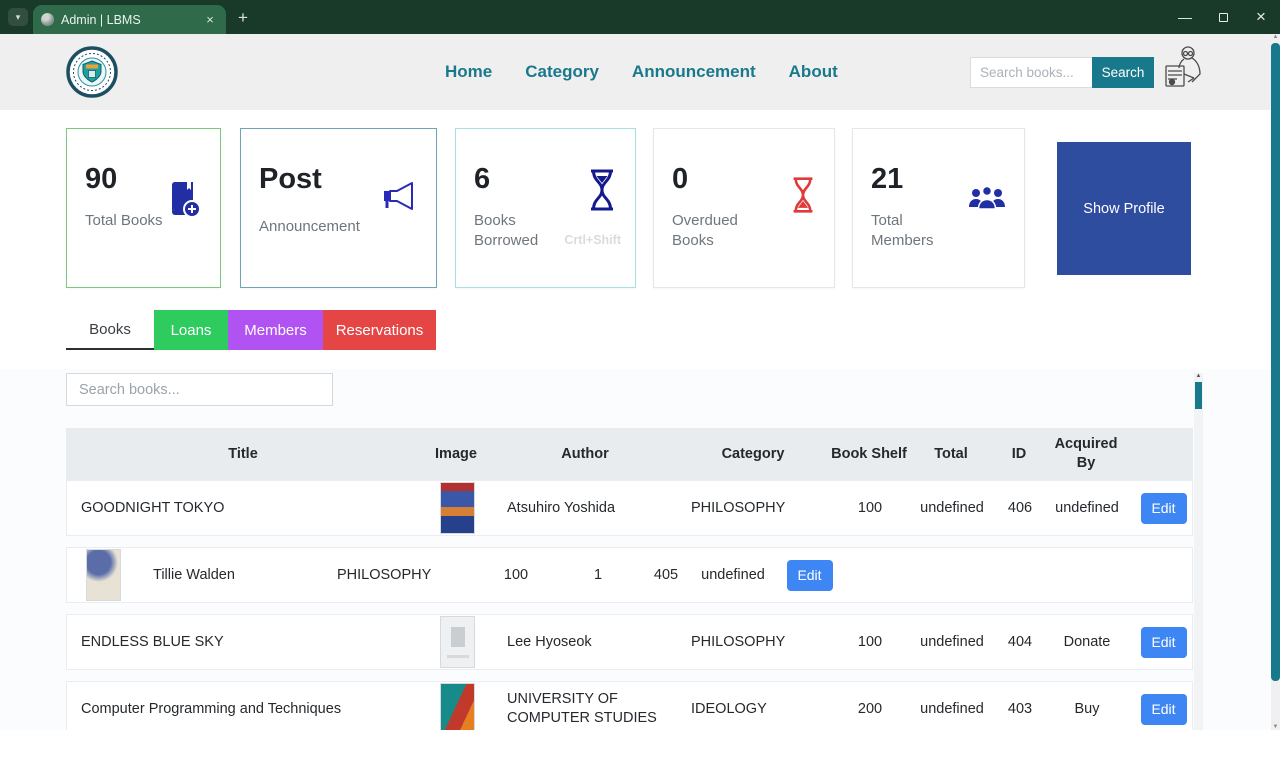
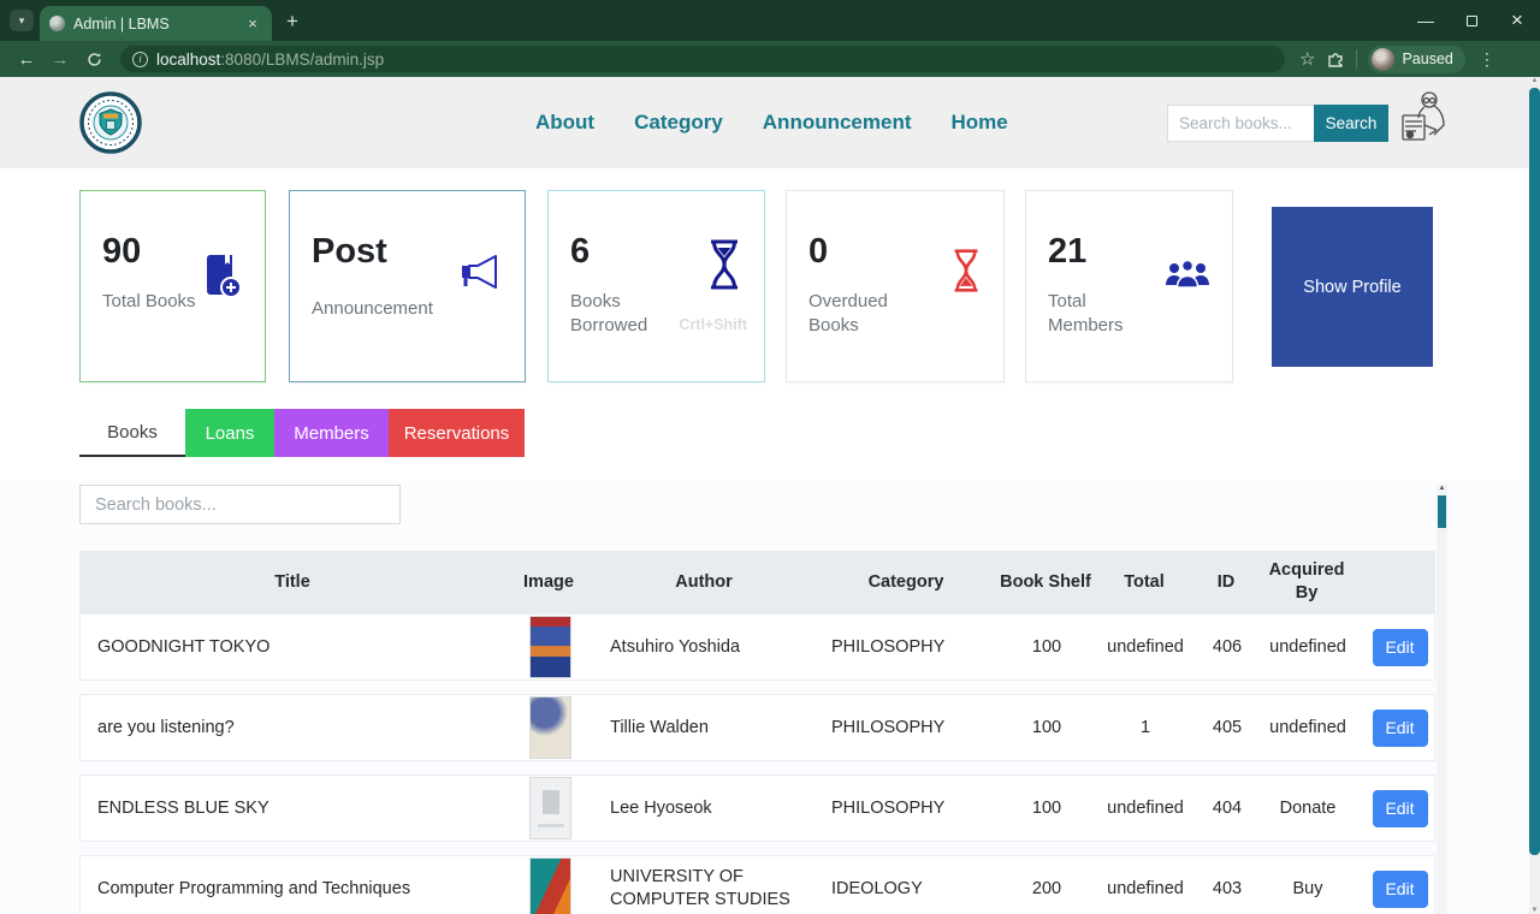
  ▾
  Admin | LBMS
  ×
  +
  —
  ×
+ ←
+ →
+ i
+ localhost:8080/LBMS/admin.jsp
+ ☆
+ Paused
+ ⋮
- Home
+ About
  Category
  Announcement
- About
+ Home
  Search books...
  Search
  90
  Total Books
  Post
  Announcement
  6
  Books Borrowed
  Crtl+Shift
  0
  Overdued Books
  21
  Total Members
  Show Profile
  Books
  Loans
  Members
  Reservations
  Search books...
  Title
  Image
  Author
  Category
  Book Shelf
  Total
  ID
  Acquired By
  GOODNIGHT TOKYO
  Atsuhiro Yoshida
  PHILOSOPHY
  100
  undefined
  406
  undefined
  Edit
+ are you listening?
  Tillie Walden
  PHILOSOPHY
  100
  1
  405
  undefined
  Edit
  ENDLESS BLUE SKY
  Lee Hyoseok
  PHILOSOPHY
  100
  undefined
  404
  Donate
  Edit
  Computer Programming and Techniques
  UNIVERSITY OF COMPUTER STUDIES
  IDEOLOGY
  200
  undefined
  403
  Buy
  Edit
